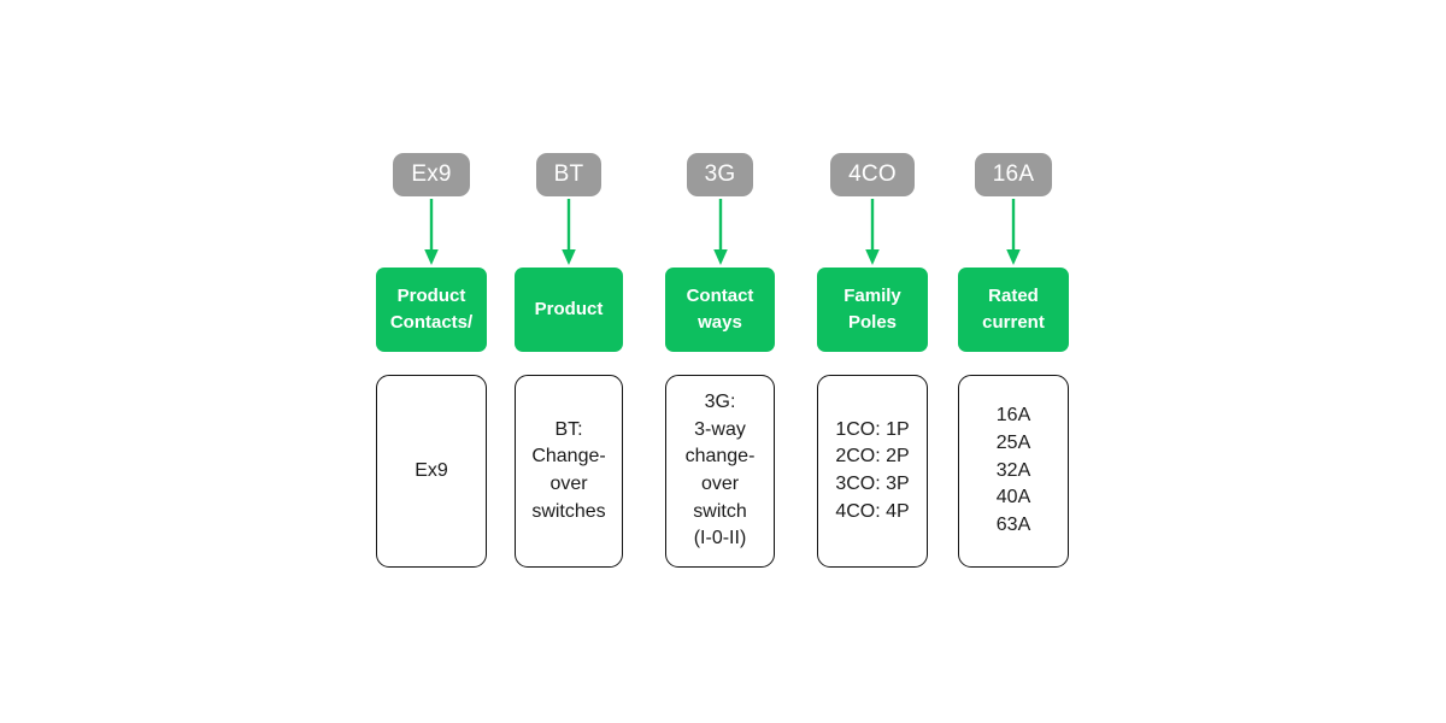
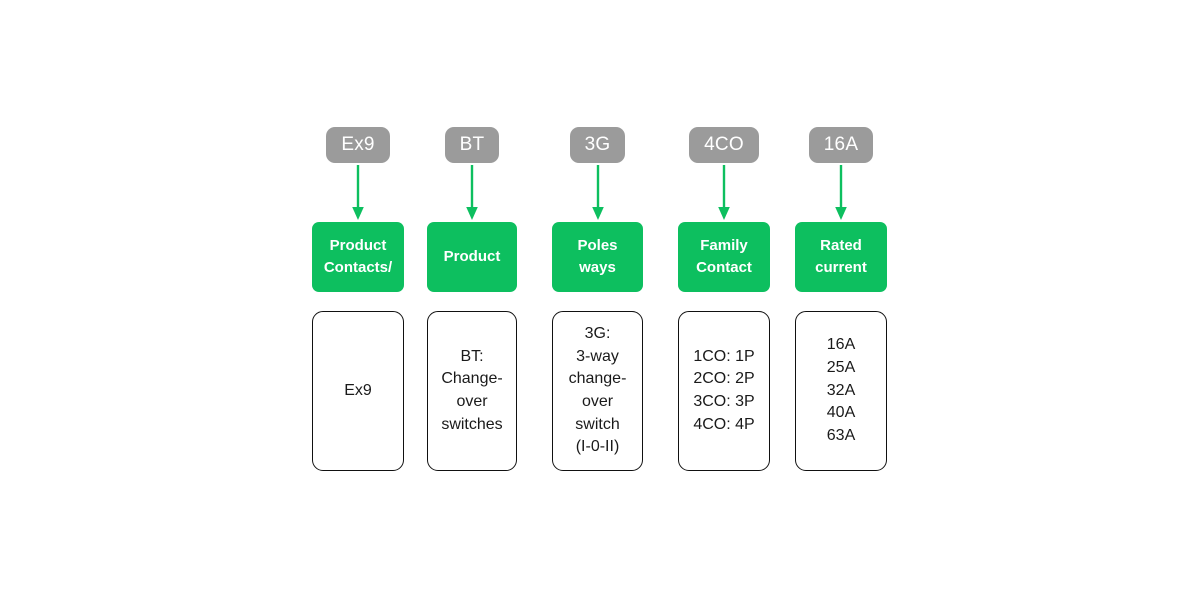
  Ex9
  Product
  Contacts/
  Ex9
  BT
  Product
  BT:
  Change-
  over
  switches
  3G
- Contact
+ Poles
  ways
  3G:
  3-way
  change-
  over
  switch
  (I-0-II)
  4CO
  Family
- Poles
+ Contact
  1CO: 1P
  2CO: 2P
  3CO: 3P
  4CO: 4P
  16A
  Rated
  current
  16A
  25A
  32A
  40A
  63A
